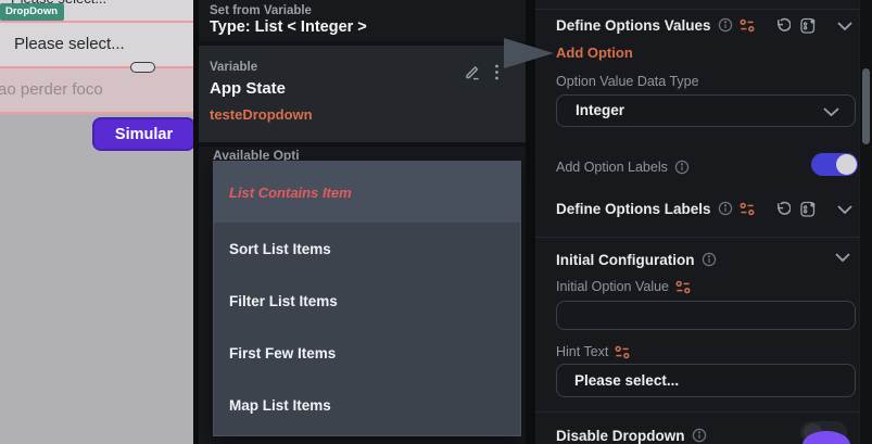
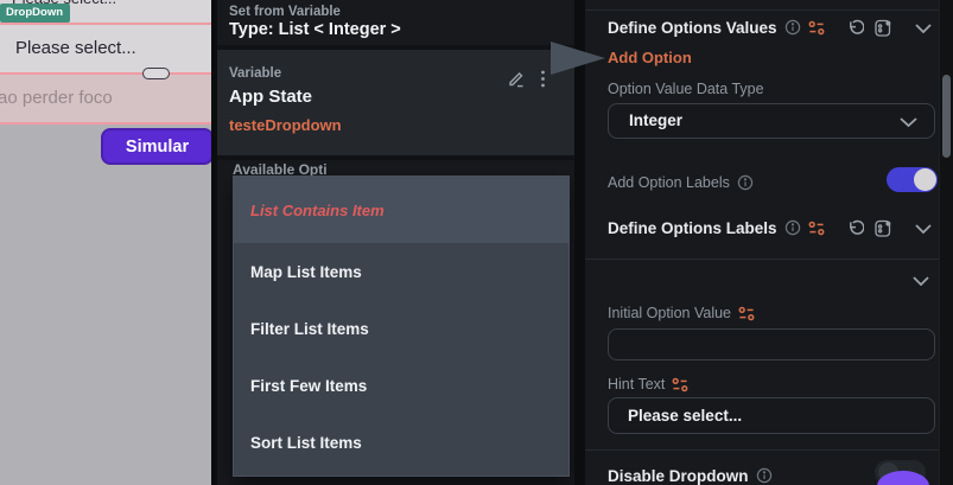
  DropDown
  Please select...
  ao perder foco
  Simular
  Set from Variable
  Type: List < Integer >
  Variable
  App State
  testeDropdown
  Available Opti
  List Contains Item
- Sort List Items
+ Map List Items
  Filter List Items
  First Few Items
- Map List Items
+ Sort List Items
  Define Options Values
  Add Option
  Option Value Data Type
  Integer
  Add Option Labels
  Define Options Labels
- Initial Configuration
  Initial Option Value
  Hint Text
  Please select...
  Disable Dropdown
